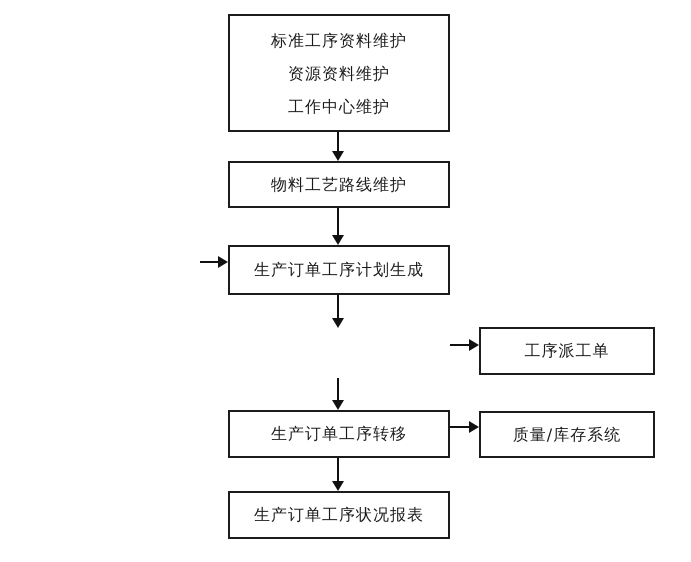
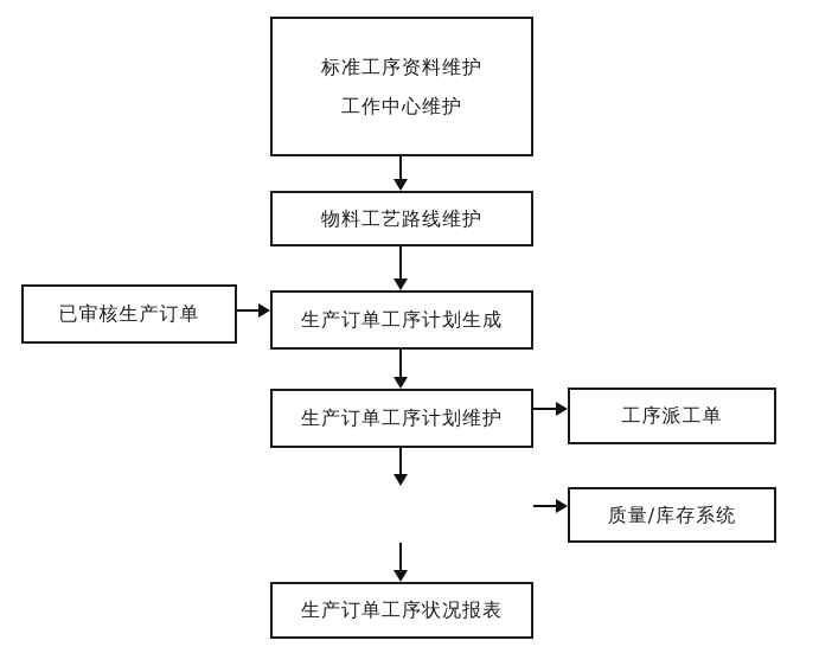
  标准工序资料维护
- 资源资料维护
  工作中心维护
  物料工艺路线维护
+ 已审核生产订单
  生产订单工序计划生成
+ 生产订单工序计划维护
  工序派工单
- 生产订单工序转移
  质量/库存系统
  生产订单工序状况报表
